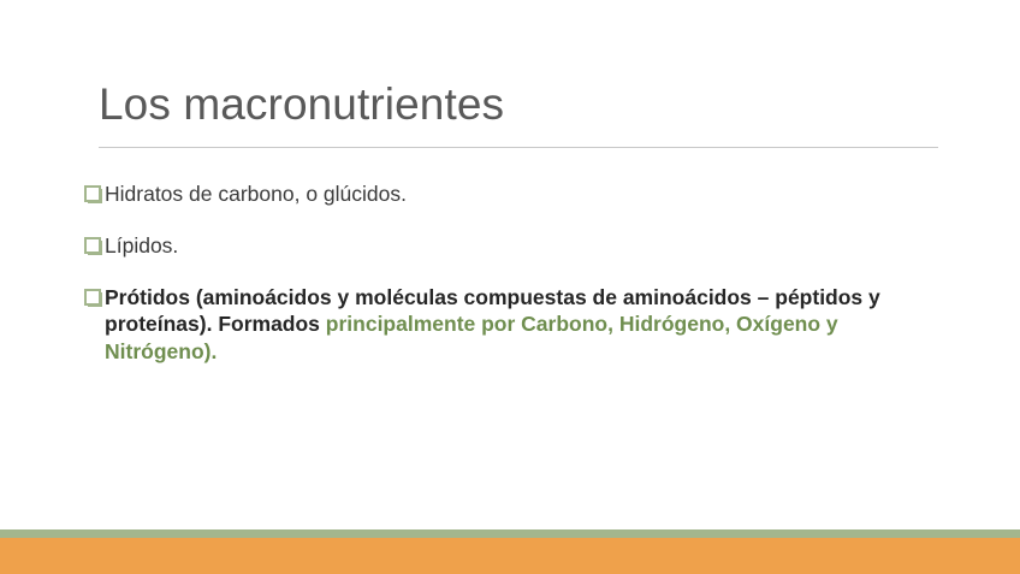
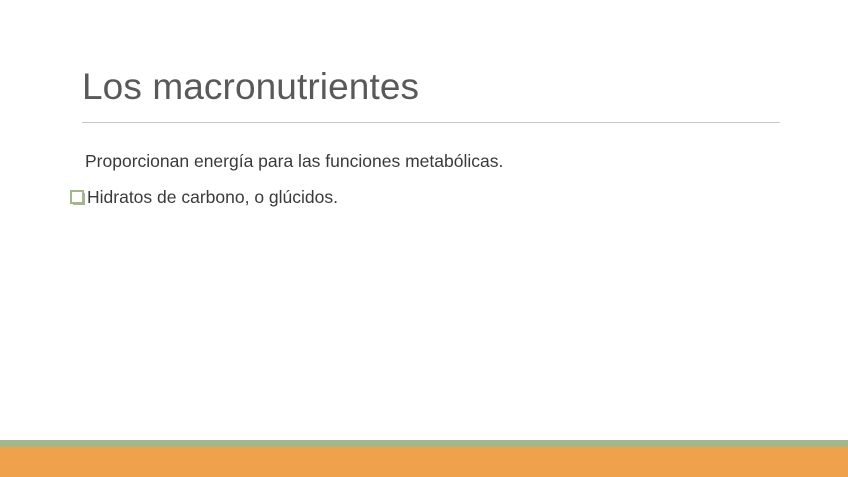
  Los macronutrientes
+ Proporcionan energía para las funciones metabólicas.
  Hidratos de carbono, o glúcidos.
- Lípidos.
- Prótidos (aminoácidos y moléculas compuestas de aminoácidos – péptidos y proteínas). Formados principalmente por Carbono, Hidrógeno, Oxígeno y Nitrógeno).
